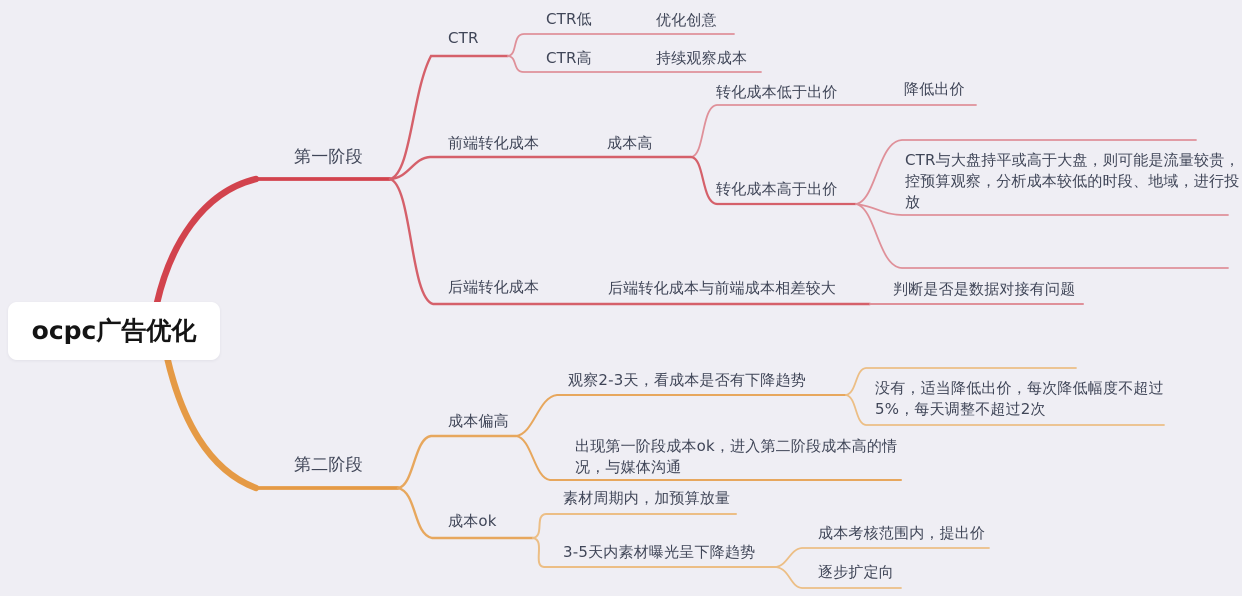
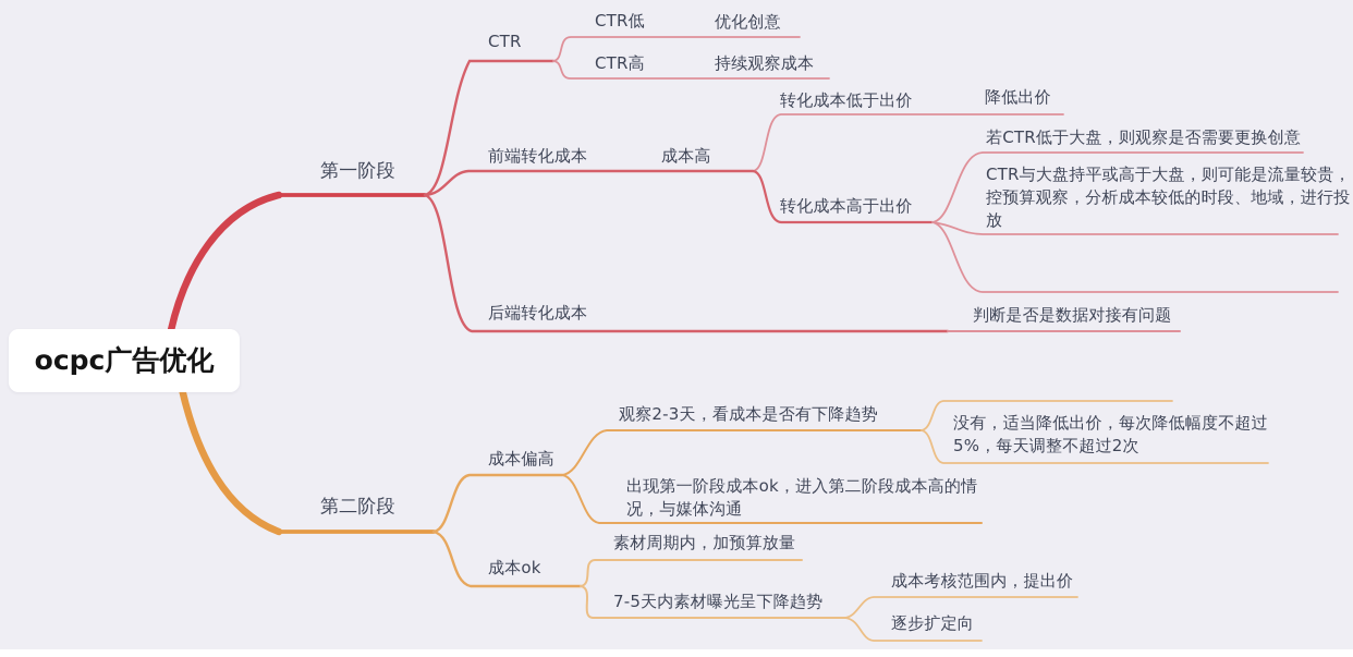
  ocpc广告优化
  第一阶段
  CTR
  CTR低
  优化创意
  CTR高
  持续观察成本
  前端转化成本
  成本高
  转化成本低于出价
  降低出价
  转化成本高于出价
+ 若CTR低于大盘，则观察是否需要更换创意
  CTR与大盘持平或高于大盘，则可能是流量较贵，控预算观察，分析成本较低的时段、地域，进行投放
  后端转化成本
- 后端转化成本与前端成本相差较大
  判断是否是数据对接有问题
  第二阶段
  成本偏高
  观察2-3天，看成本是否有下降趋势
  没有，适当降低出价，每次降低幅度不超过5%，每天调整不超过2次
  出现第一阶段成本ok，进入第二阶段成本高的情况，与媒体沟通
  成本ok
  素材周期内，加预算放量
- 3-5天内素材曝光呈下降趋势
+ 7-5天内素材曝光呈下降趋势
  成本考核范围内，提出价
  逐步扩定向
